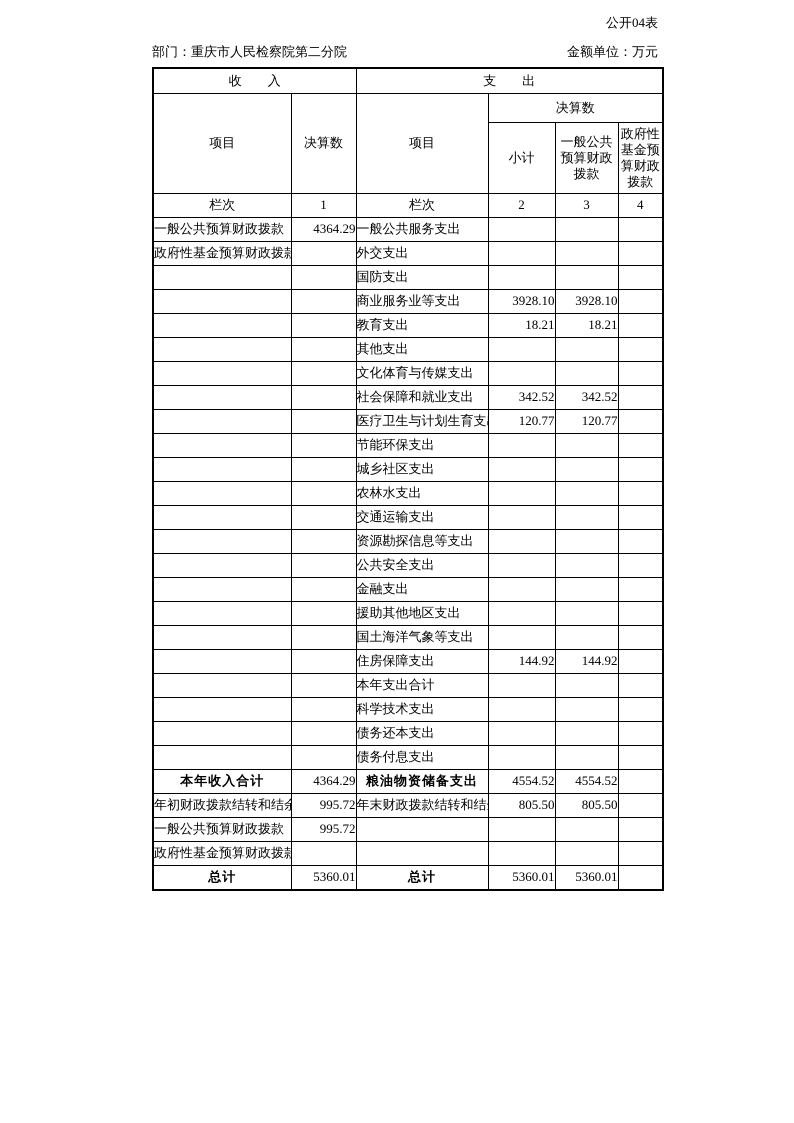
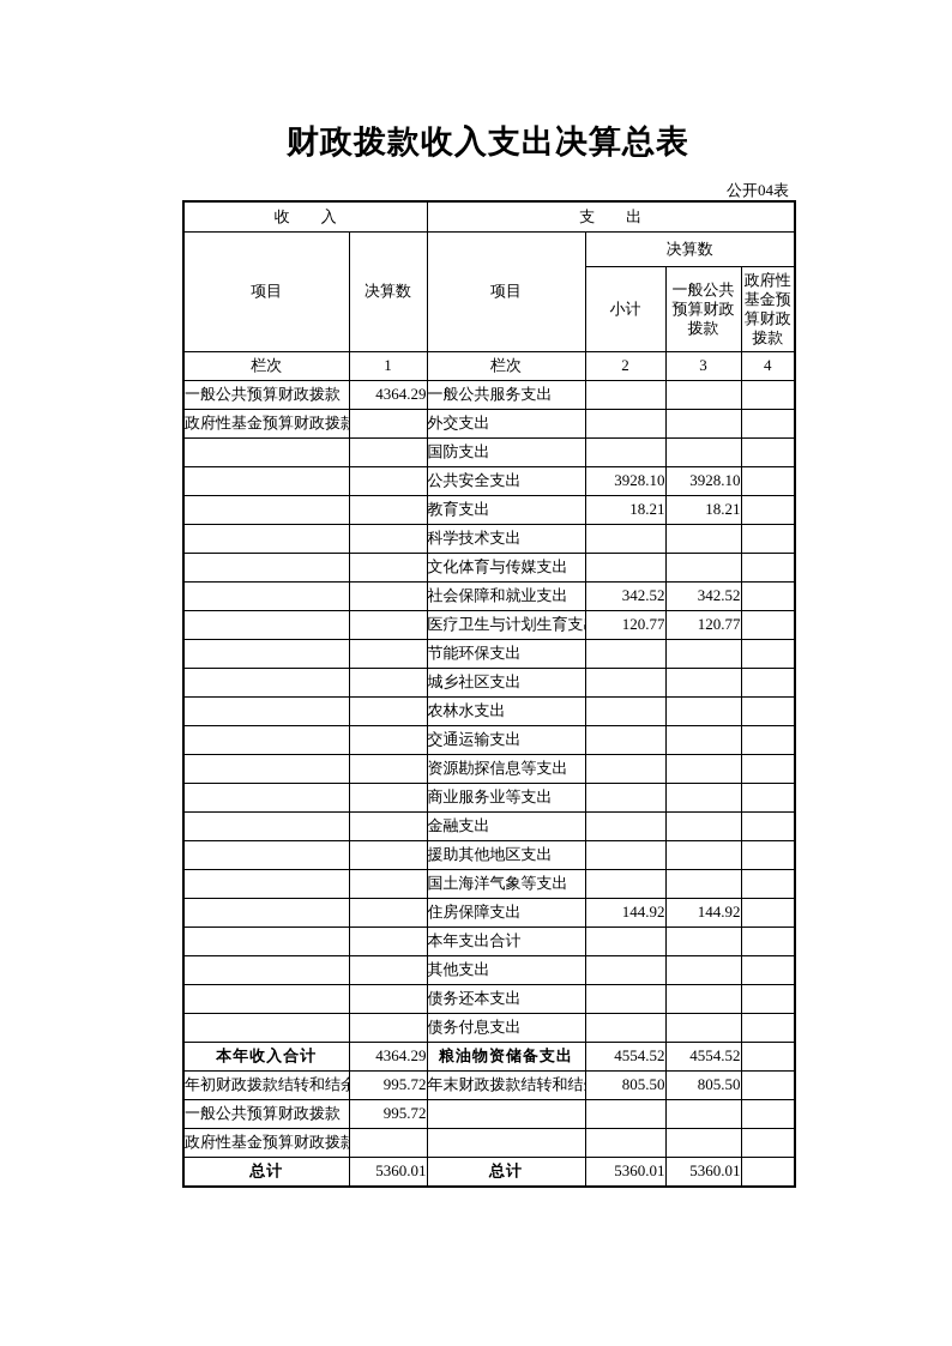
+ 财政拨款收入支出决算总表
  公开04表
- 部门：重庆市人民检察院第二分院
- 金额单位：万元
  收 入	支 出
  项目	决算数	项目	决算数
  小计	一般公共预算财政拨款	政府性基金预算财政拨款
  栏次	1	栏次	2	3	4
  一般公共预算财政拨款	4364.29	一般公共服务支出
  政府性基金预算财政拨款		外交支出
  		国防支出
- 		商业服务业等支出	3928.10	3928.10
+ 		公共安全支出	3928.10	3928.10
  		教育支出	18.21	18.21
- 		其他支出
+ 		科学技术支出
  		文化体育与传媒支出
  		社会保障和就业支出	342.52	342.52
  		医疗卫生与计划生育支	120.77	120.77
  		节能环保支出
  		城乡社区支出
  		农林水支出
  		交通运输支出
  		资源勘探信息等支出
- 		公共安全支出
+ 		商业服务业等支出
  		金融支出
  		援助其他地区支出
  		国土海洋气象等支出
  		住房保障支出	144.92	144.92
  		本年支出合计
- 		科学技术支出
+ 		其他支出
  		债务还本支出
  		债务付息支出
  本年收入合计	4364.29	粮油物资储备支出	4554.52	4554.52
  年初财政拨款结转和结余	995.72	年末财政拨款结转和结	805.50	805.50
  一般公共预算财政拨款	995.72
  政府性基金预算财政拨款
  总计	5360.01	总计	5360.01	5360.01
